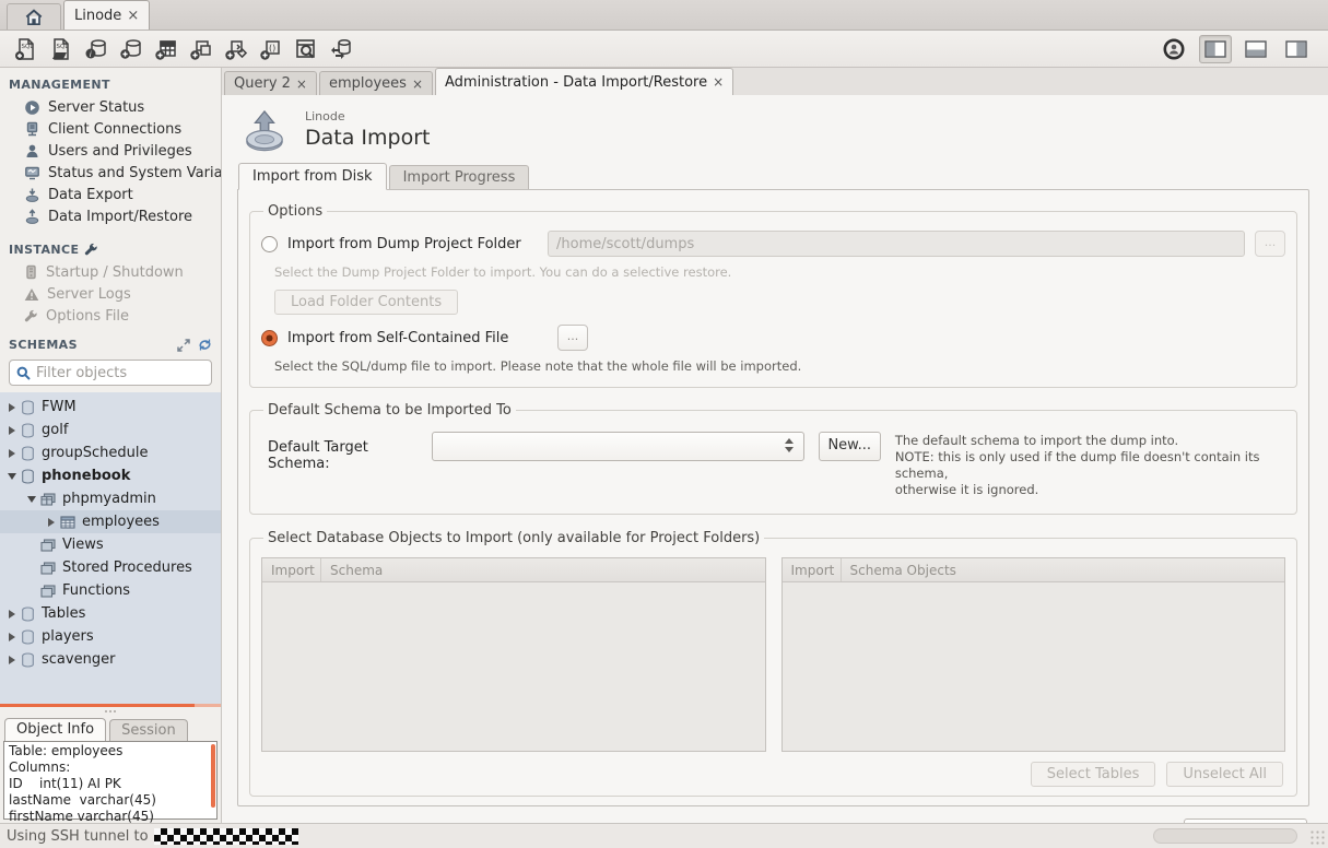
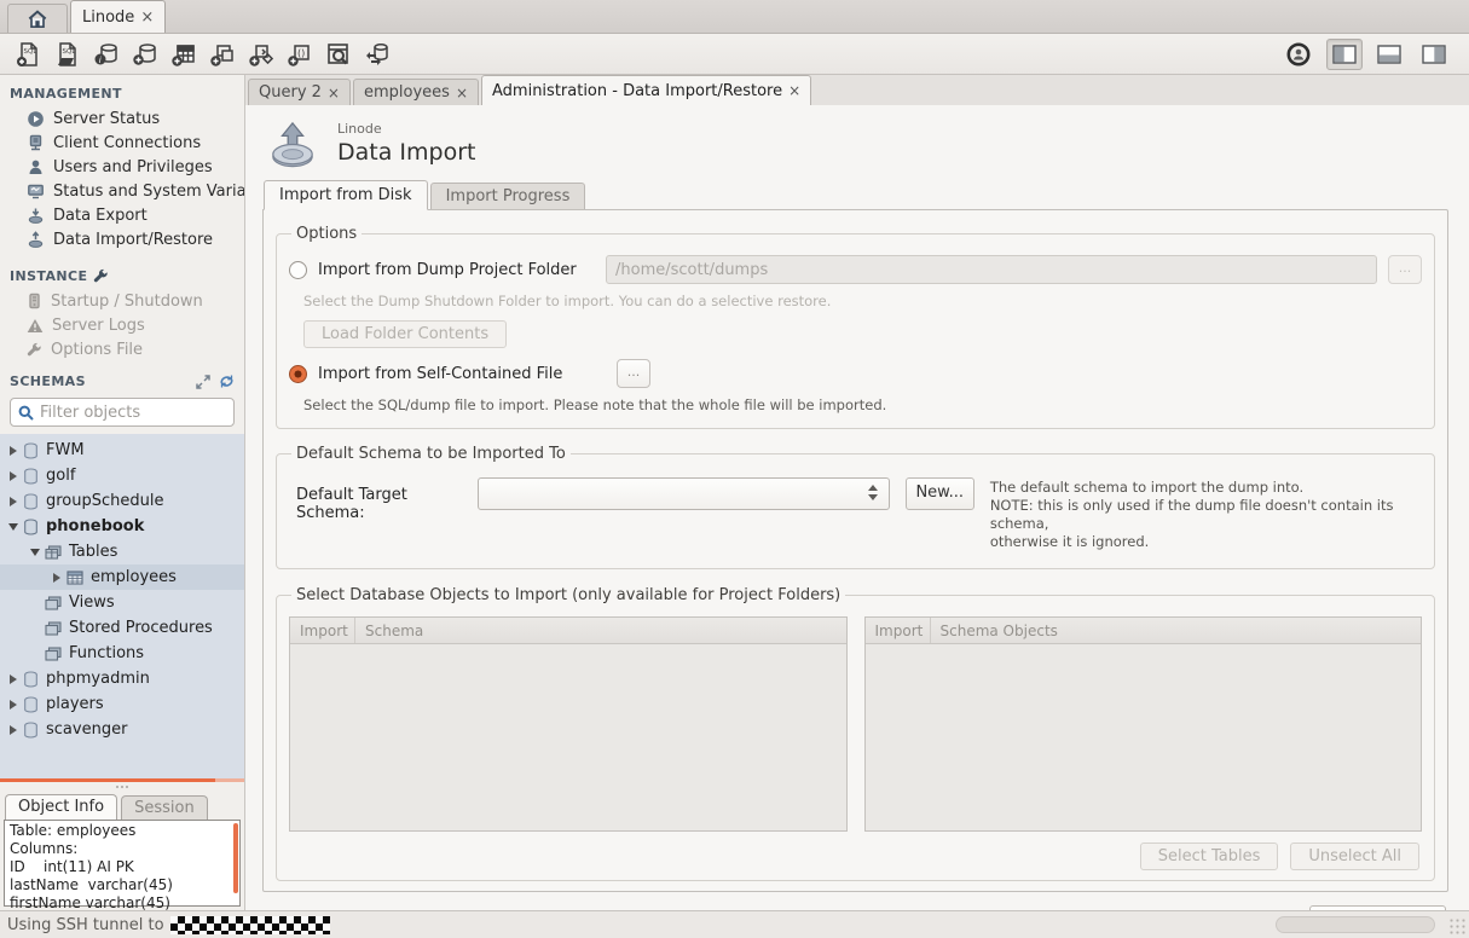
  Linode
  ×
  i
  ()
  MANAGEMENT
  Server Status
  Client Connections
  Users and Privileges
  Status and System Varia
  Data Export
  Data Import/Restore
  INSTANCE
  Startup / Shutdown
  Server Logs
  Options File
  SCHEMAS
  Filter objects
  FWM
  golf
  groupSchedule
  phonebook
- phpmyadmin
+ Tables
  employees
  Views
  Stored Procedures
  Functions
- Tables
+ phpmyadmin
  players
  scavenger
  Object Info
  Session
  Table: employees
  Columns:
  ID int(11) AI PK
  lastName varchar(45)
  firstName varchar(45)
  Query 2
  ×
  employees
  ×
  Administration - Data Import/Restore
  ×
  Linode
  Data Import
  Import from Disk
  Import Progress
  Options
  Import from Dump Project Folder
  /home/scott/dumps
  ...
- Select the Dump Project Folder to import. You can do a selective restore.
+ Select the Dump Shutdown Folder to import. You can do a selective restore.
  Load Folder Contents
  Import from Self-Contained File
  ...
  Select the SQL/dump file to import. Please note that the whole file will be imported.
  Default Schema to be Imported To
  Default Target Schema:
  New...
  The default schema to import the dump into.
  NOTE: this is only used if the dump file doesn't contain its schema,
  otherwise it is ignored.
  Select Database Objects to Import (only available for Project Folders)
  Import
  Schema
  Import
  Schema Objects
  Select Tables
  Unselect All
  Using SSH tunnel to
